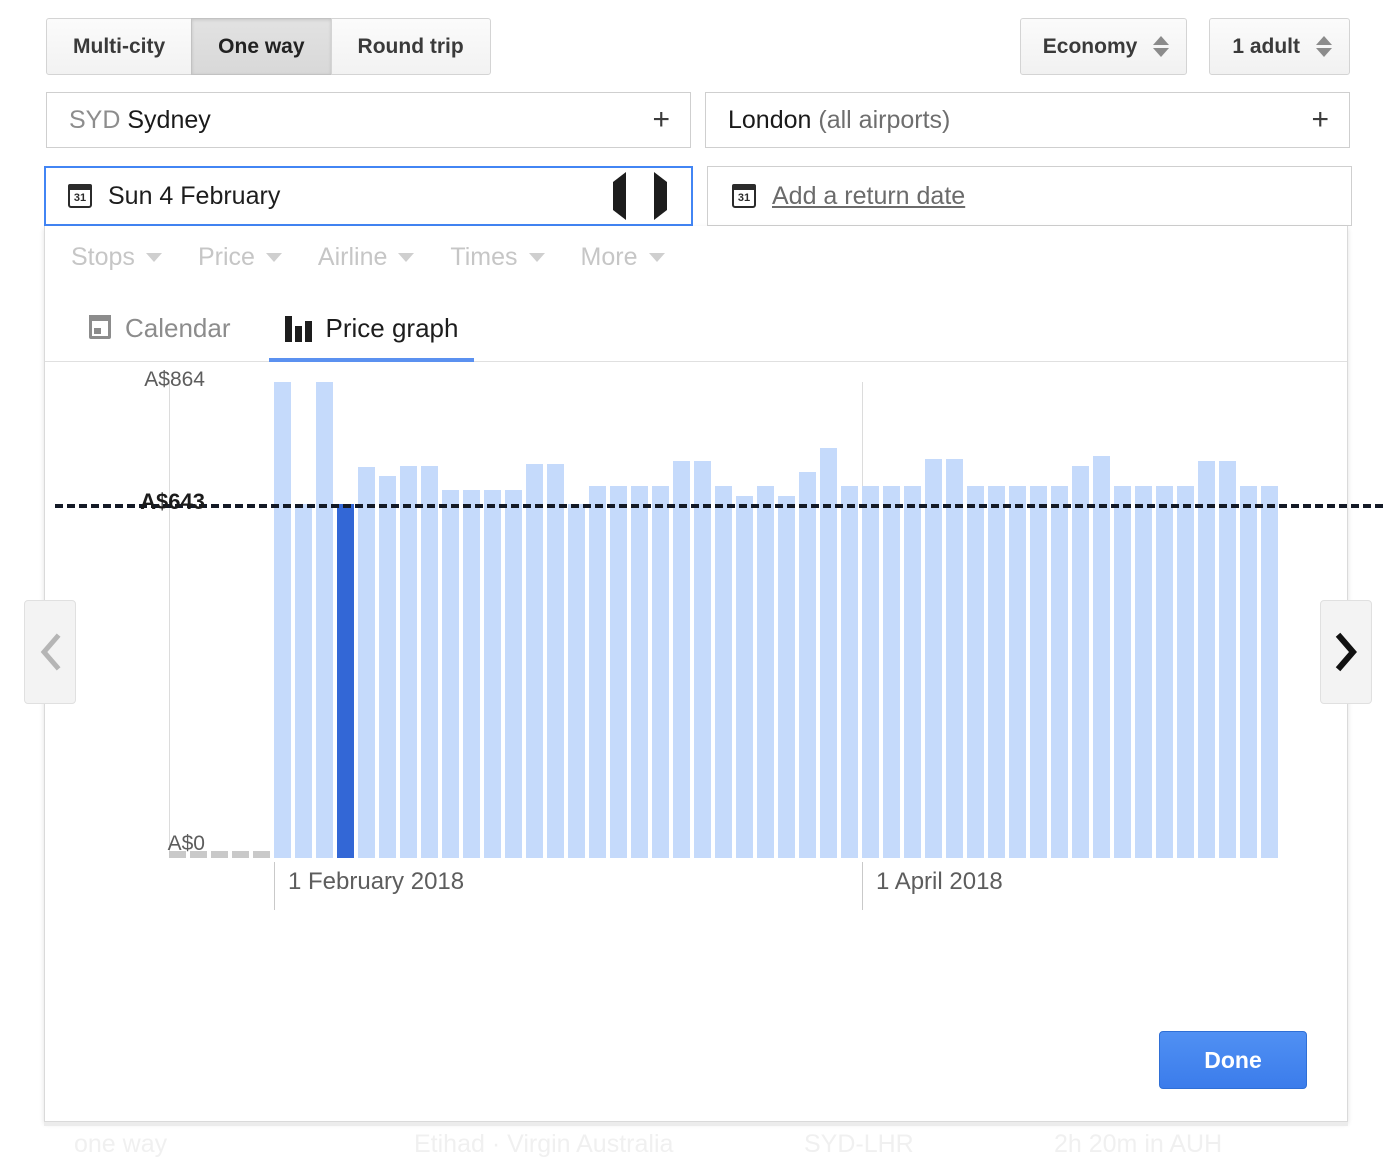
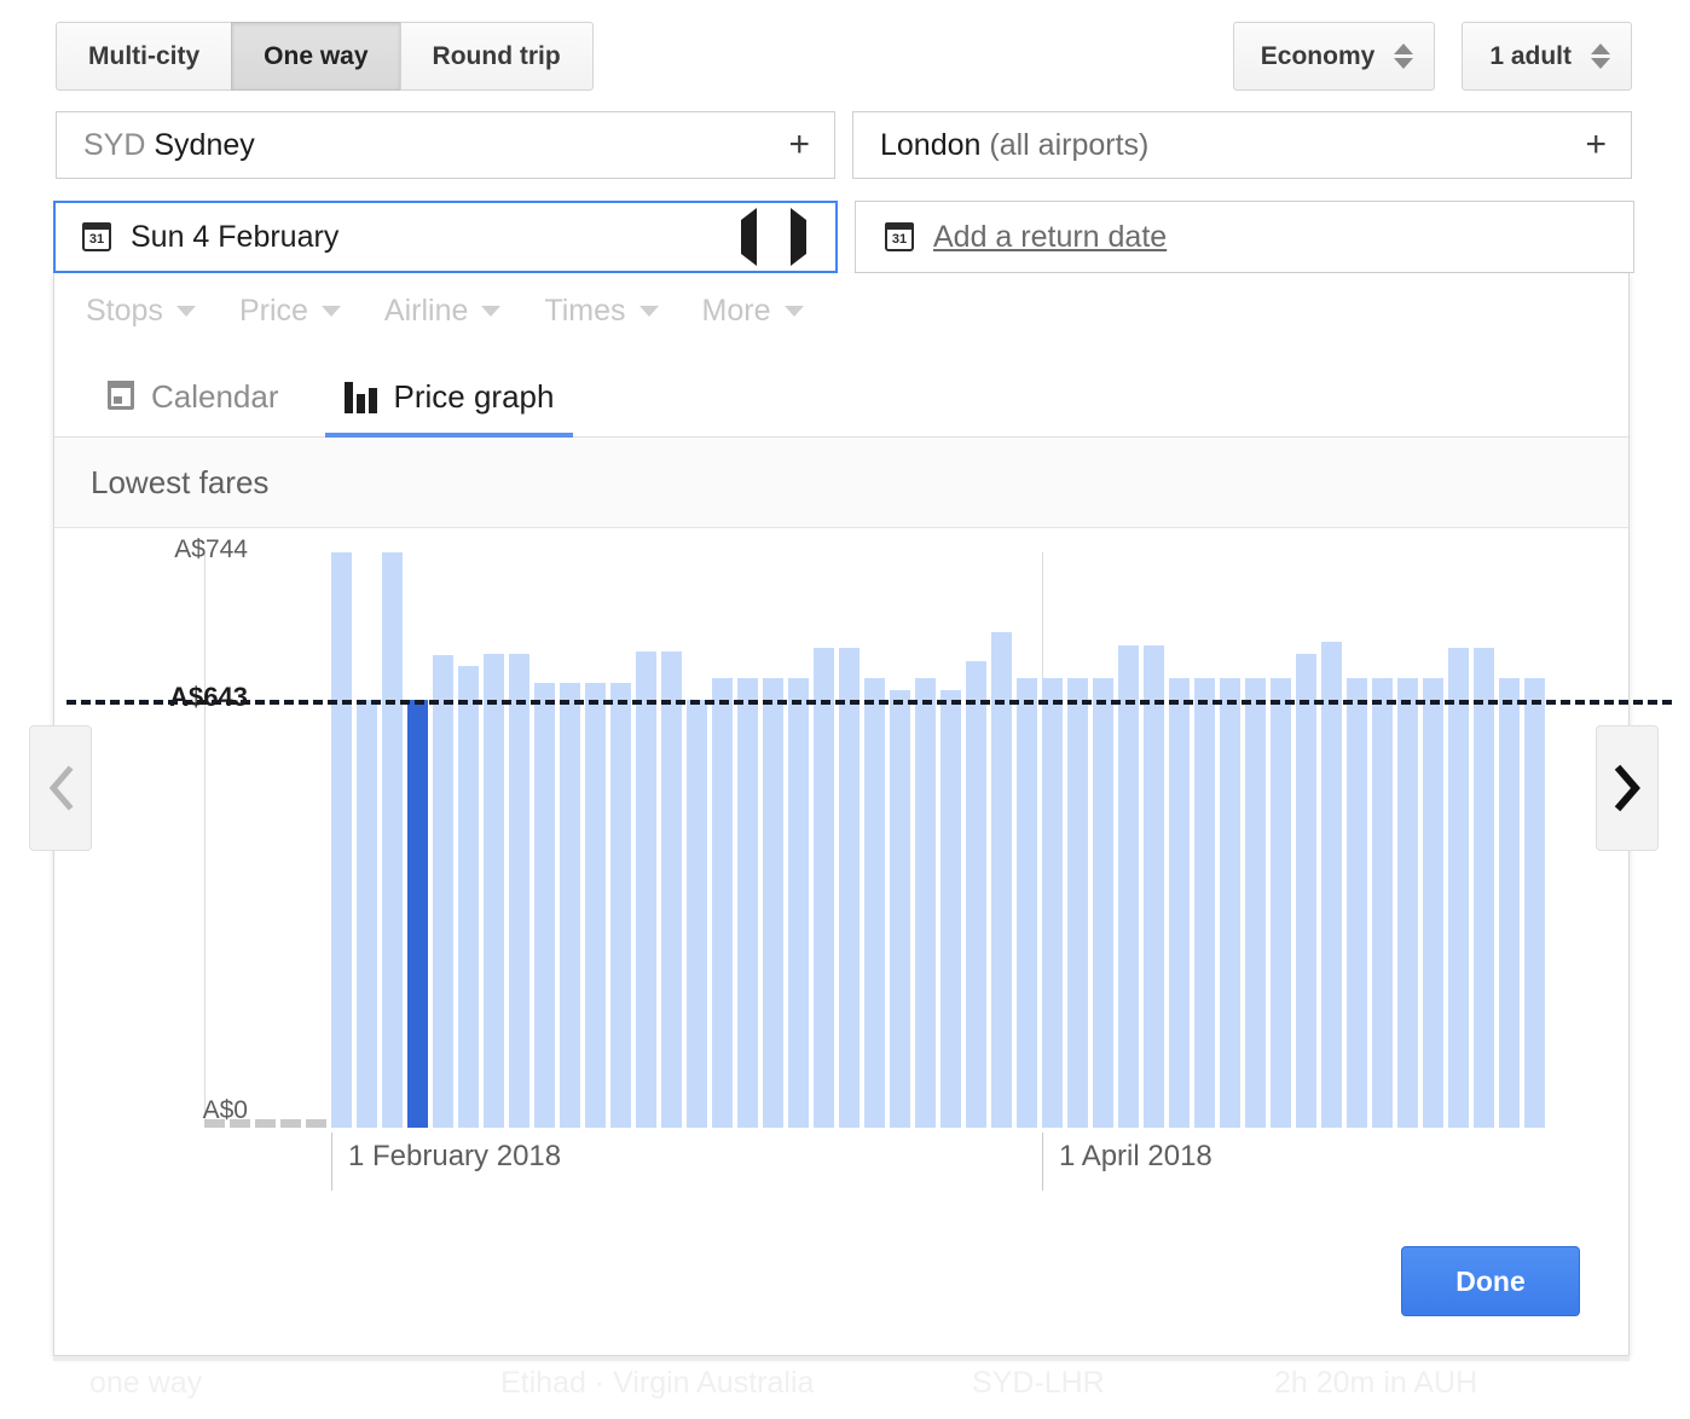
  Multi-city
  One way
  Round trip
  Economy
  1 adult
  SYD Sydney
  +
  London (all airports)
  +
  31
  Sun 4 February
  31
  Add a return date
  Stops
  Price
  Airline
  Times
  More
  Calendar
  Price graph
+ Lowest fares
- A$864
+ A$744
  A$643
  A$0
  1 February 2018
  1 April 2018
  Done
